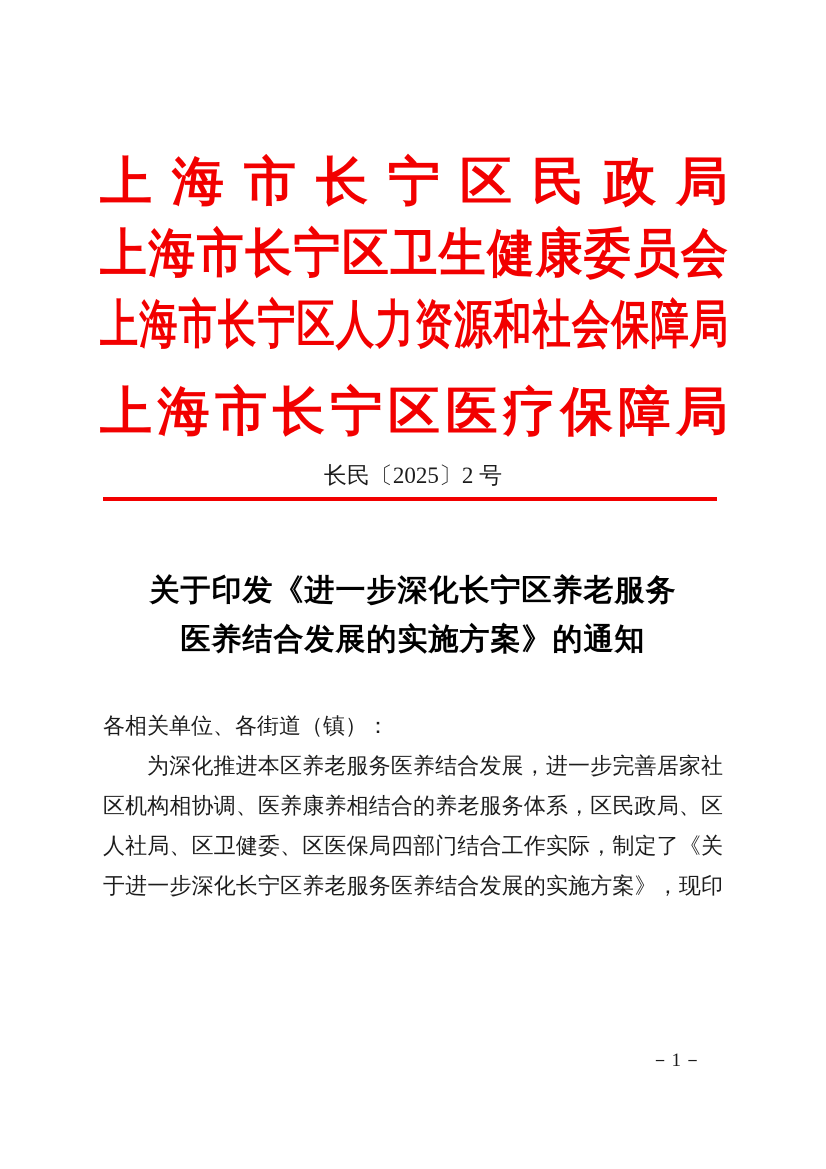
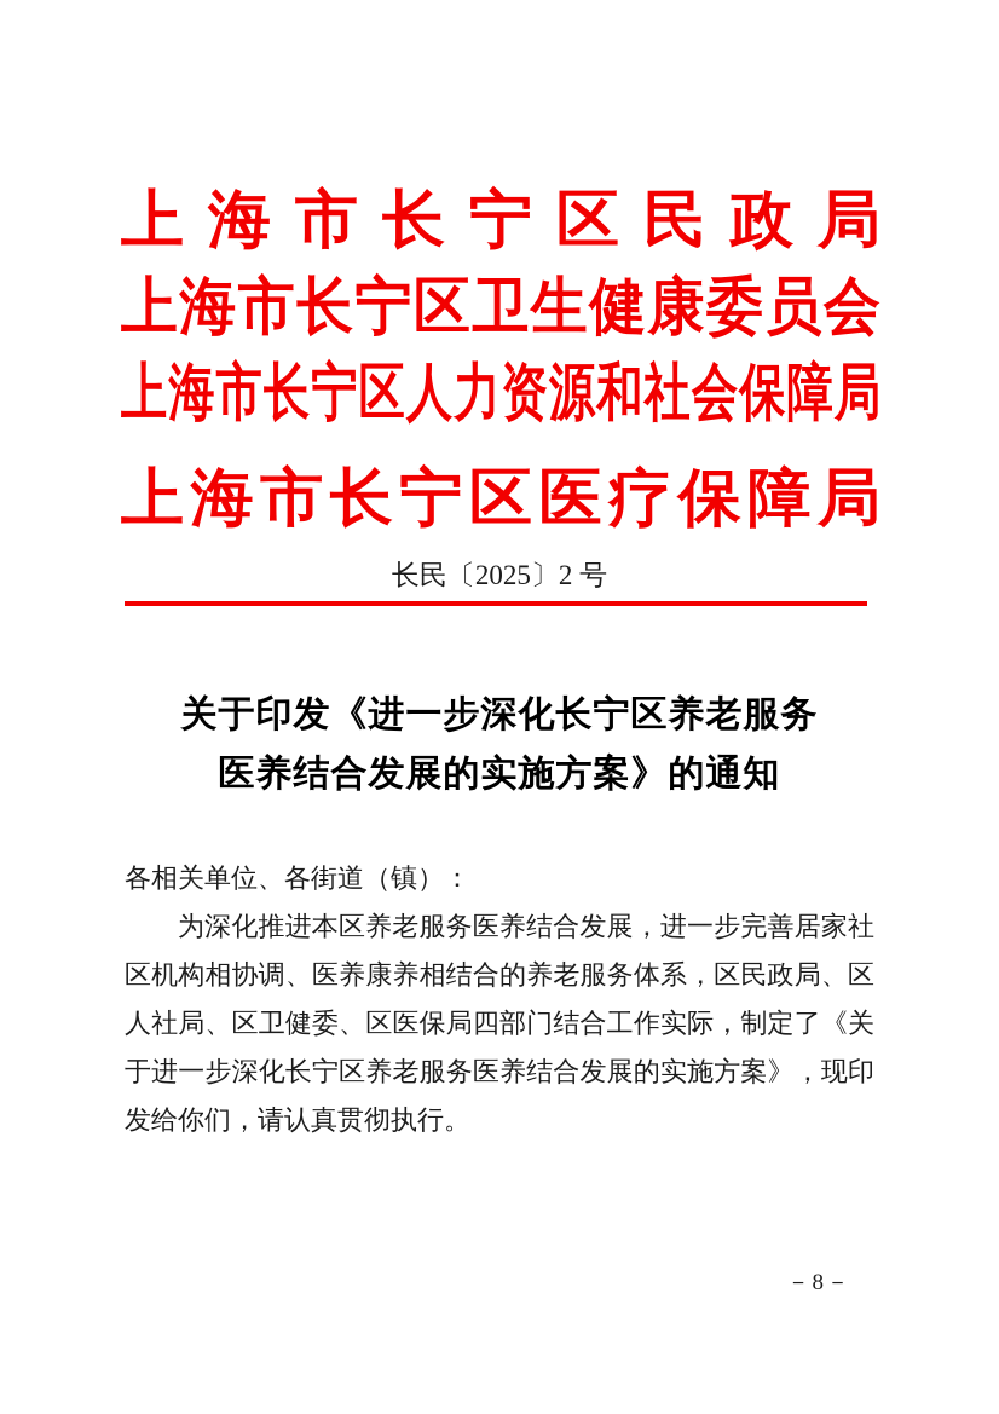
  上海市长宁区民政局
  上海市长宁区卫生健康委员会
  上海市长宁区人力资源和社会保障局
  上海市长宁区医疗保障局
  长民〔2025〕2 号
  关于印发《进一步深化长宁区养老服务
  医养结合发展的实施方案》的通知
  各相关单位、各街道（镇）：
  为深化推进本区养老服务医养结合发展，进一步完善居家社
  区机构相协调、医养康养相结合的养老服务体系，区民政局、区
  人社局、区卫健委、区医保局四部门结合工作实际，制定了《关
  于进一步深化长宁区养老服务医养结合发展的实施方案》，现印
+ 发给你们，请认真贯彻执行。
- －1－
+ －8－
